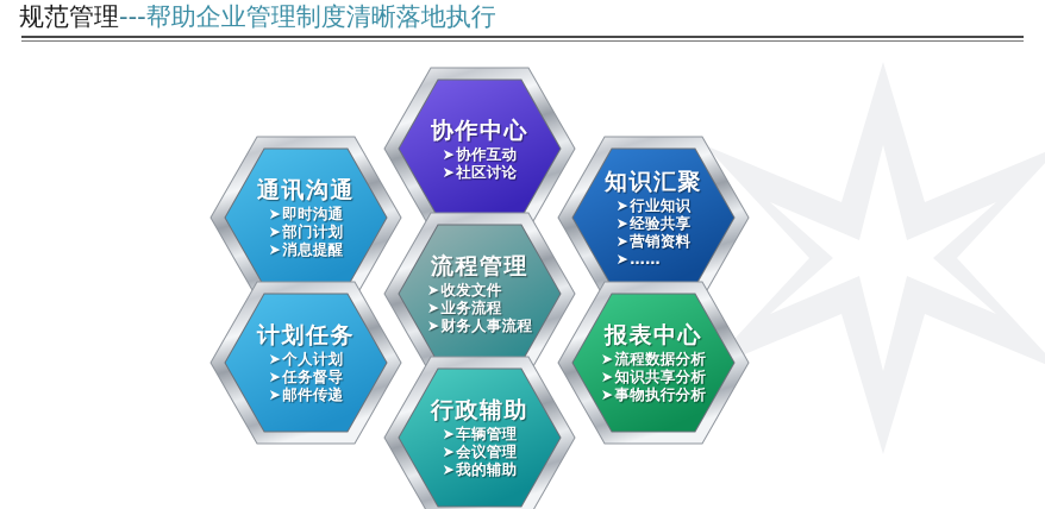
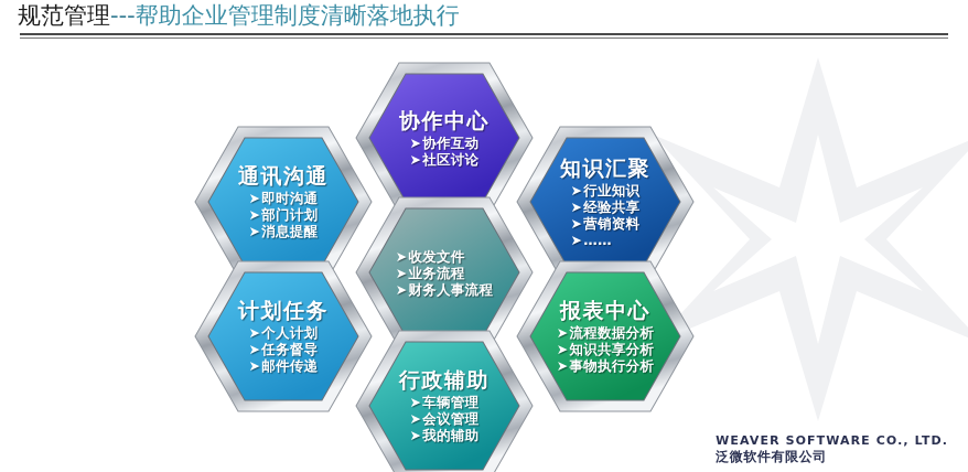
  规范管理---帮助企业管理制度清晰落地执行
  协作中心
  ➤协作互动
  ➤社区讨论
  通讯沟通
  ➤即时沟通
  ➤部门计划
  ➤消息提醒
  知识汇聚
  ➤行业知识
  ➤经验共享
  ➤营销资料
  ➤……
- 流程管理
  ➤收发文件
  ➤业务流程
  ➤财务人事流程
  计划任务
  ➤个人计划
  ➤任务督导
  ➤邮件传递
  报表中心
  ➤流程数据分析
  ➤知识共享分析
  ➤事物执行分析
  行政辅助
  ➤车辆管理
  ➤会议管理
  ➤我的辅助
+ WEAVER SOFTWARE CO., LTD.
+ 泛微软件有限公司
